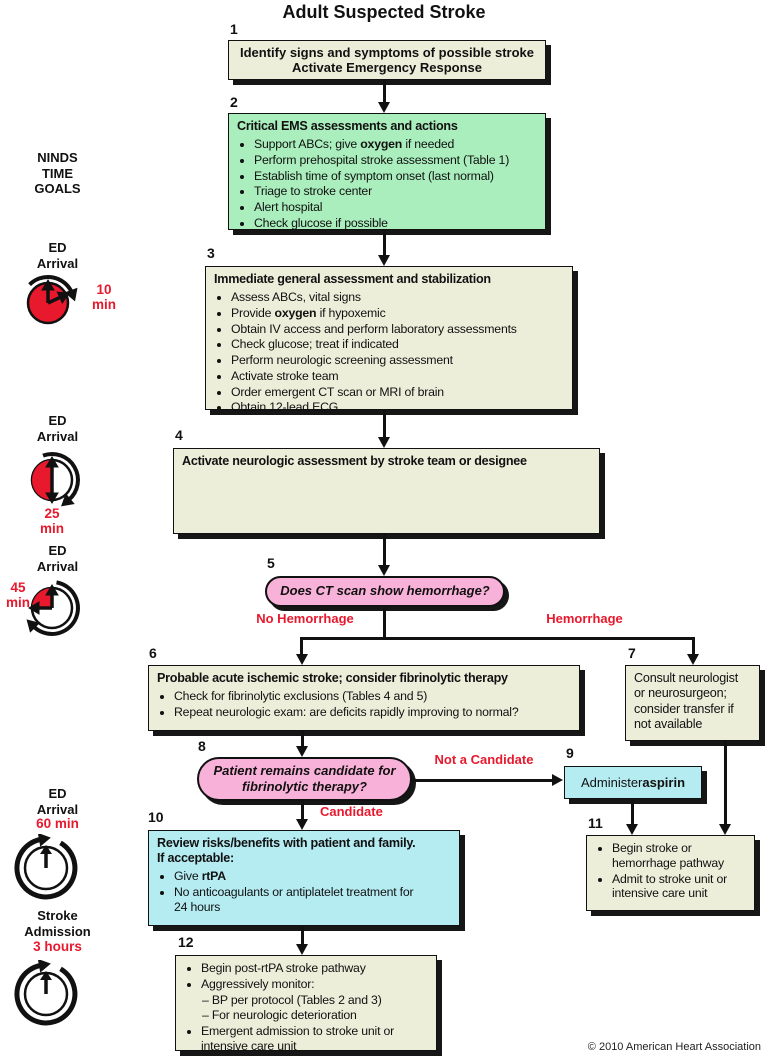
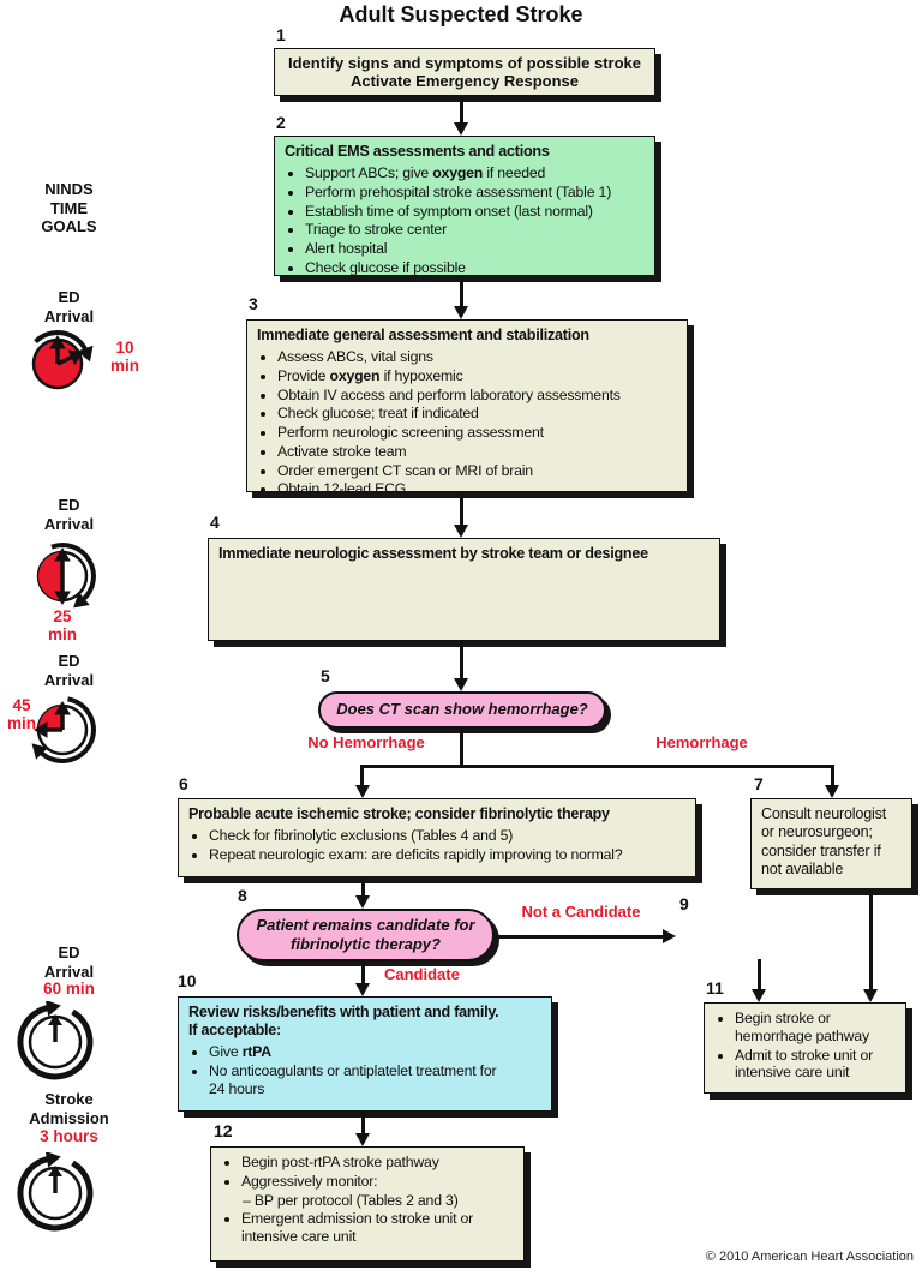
  Adult Suspected Stroke
  NINDS
  TIME
  GOALS
  ED
  Arrival
  10 min
  ED
  Arrival
  25 min
  ED
  Arrival
  45 min
  ED
  Arrival
  60 min
  Stroke
  Admission
  3 hours
  1
  2
  3
  4
  5
  6
  7
  8
  9
  10
  11
  12
  Identify signs and symptoms of possible stroke
  Activate Emergency Response
  Critical EMS assessments and actions
  Support ABCs; give oxygen if needed
  Perform prehospital stroke assessment (Table 1)
  Establish time of symptom onset (last normal)
  Triage to stroke center
  Alert hospital
  Check glucose if possible
  Immediate general assessment and stabilization
  Assess ABCs, vital signs
  Provide oxygen if hypoxemic
  Obtain IV access and perform laboratory assessments
  Check glucose; treat if indicated
  Perform neurologic screening assessment
  Activate stroke team
  Order emergent CT scan or MRI of brain
  Obtain 12-lead ECG
- Activate neurologic assessment by stroke team or designee
+ Immediate neurologic assessment by stroke team or designee
  Does CT scan show hemorrhage?
  Probable acute ischemic stroke; consider fibrinolytic therapy
  Check for fibrinolytic exclusions (Tables 4 and 5)
  Repeat neurologic exam: are deficits rapidly improving to normal?
  Consult neurologist
  or neurosurgeon;
  consider transfer if
  not available
  Patient remains candidate for
  fibrinolytic therapy?
- Administer
- aspirin
  Review risks/benefits with patient and family.
  If acceptable:
  Give rtPA
  No anticoagulants or antiplatelet treatment for
  24 hours
  Begin stroke or
  hemorrhage pathway
  Admit to stroke unit or
  intensive care unit
  Begin post-rtPA stroke pathway
  Aggressively monitor:
  – BP per protocol (Tables 2 and 3)
- – For neurologic deterioration
  Emergent admission to stroke unit or
  intensive care unit
  No Hemorrhage
  Hemorrhage
  Not a Candidate
  Candidate
  © 2010 American Heart Association
